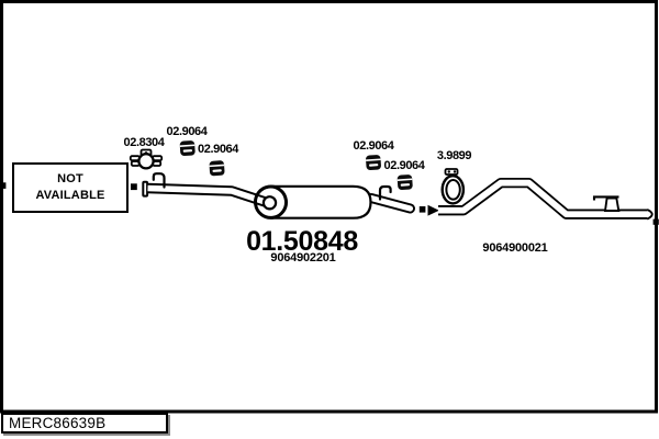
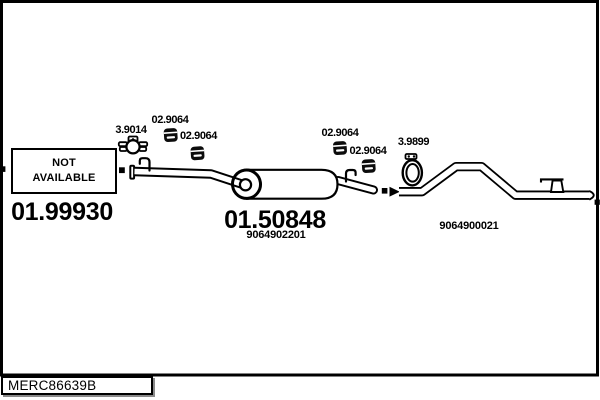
  NOT
  AVAILABLE
- 02.8304
+ 3.9014
  02.9064
  02.9064
  02.9064
  02.9064
  3.9899
+ 01.99930
  01.50848
  9064902201
  9064900021
  MERC86639B
